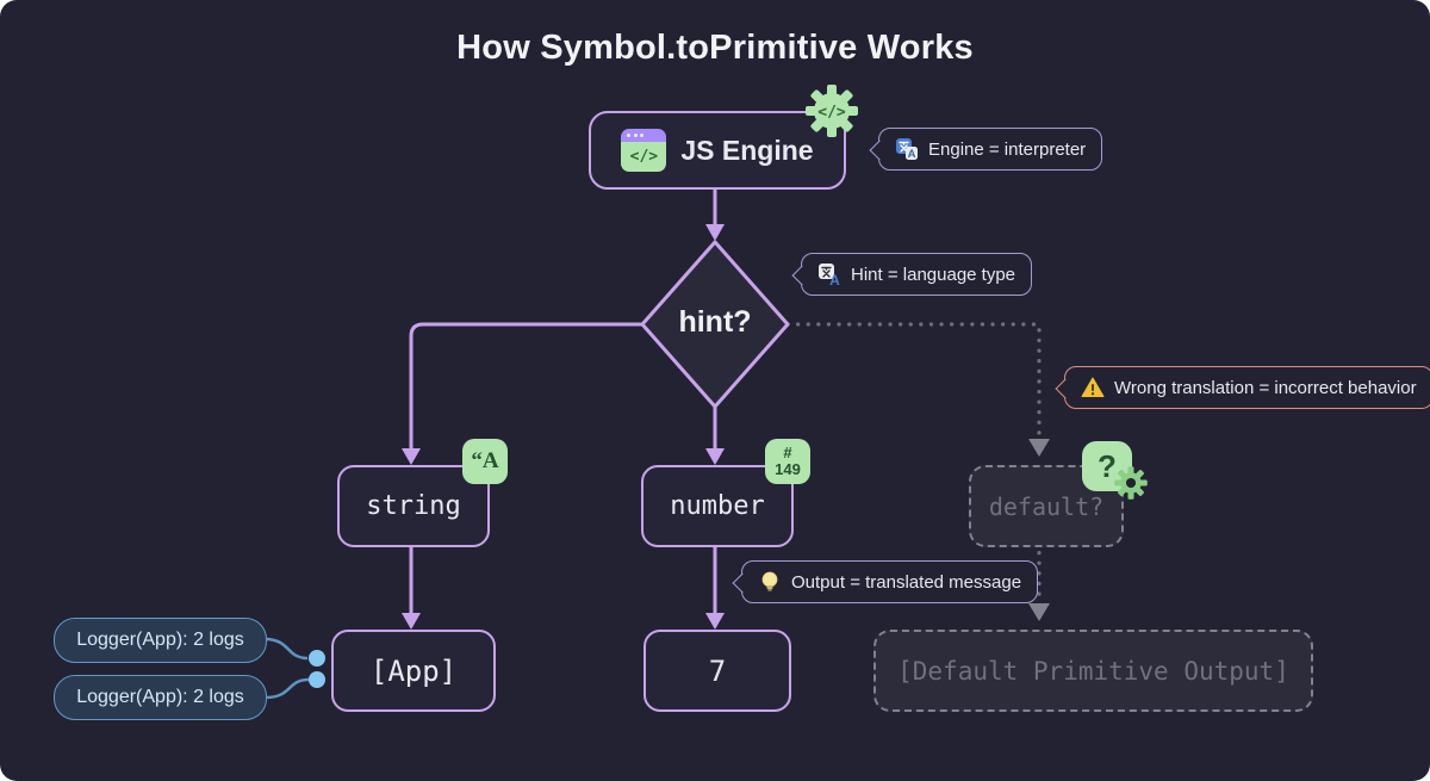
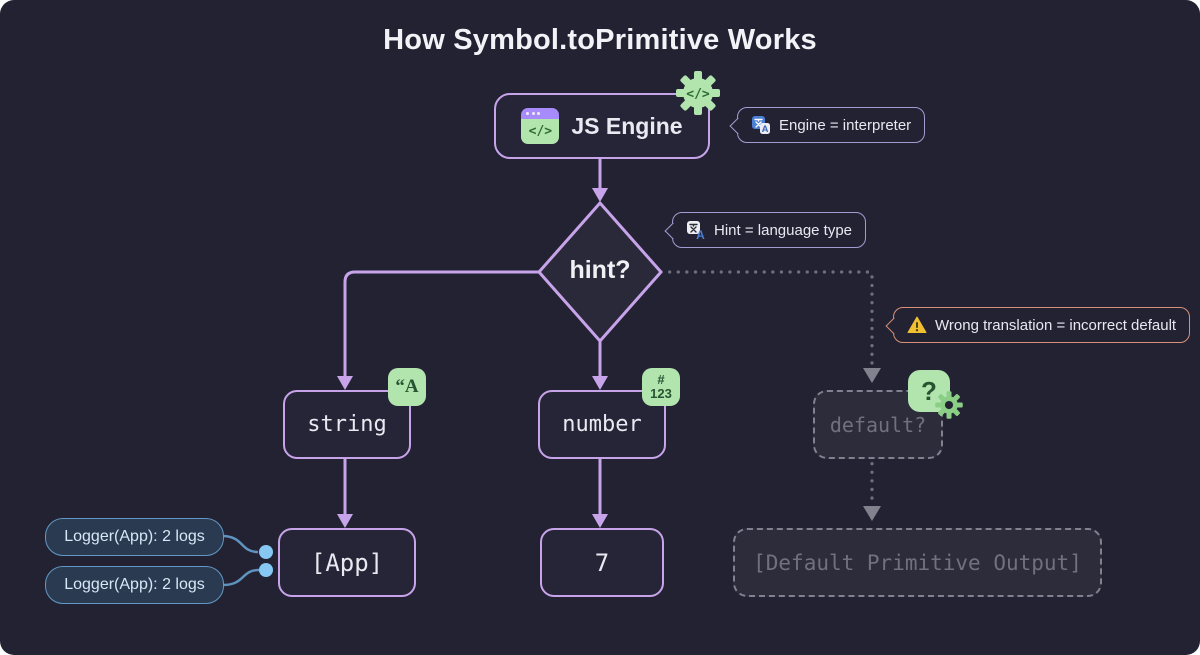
  How Symbol.toPrimitive Works
  </>
  JS Engine
  </>
  hint?
  string
  number
  default?
  [App]
  7
  [Default Primitive Output]
  “A
  #
- 149
+ 123
  ?
  A
  Engine = interpreter
  A
  Hint = language type
- Wrong translation = incorrect behavior
+ Wrong translation = incorrect default
- Output = translated message
  Logger(App): 2 logs
  Logger(App): 2 logs
